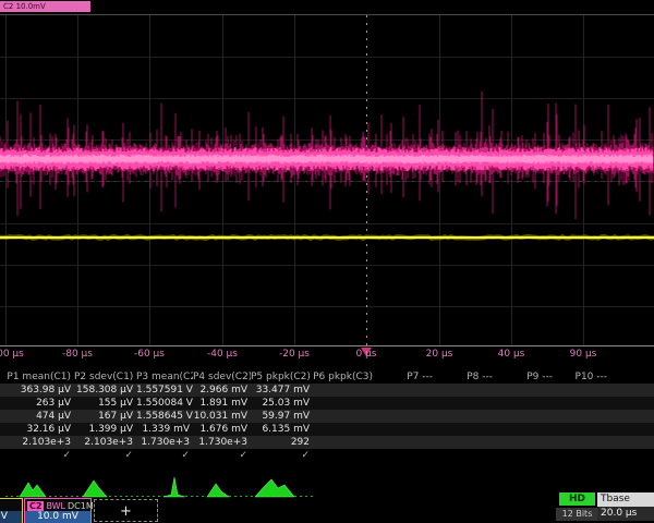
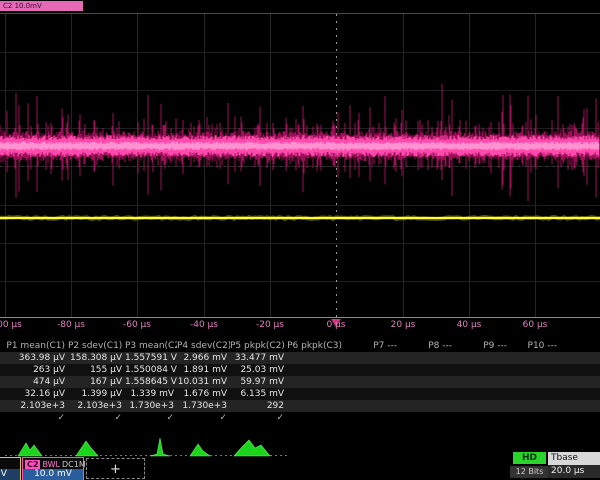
  C2 10.0mV
  -80 µs
  -60 µs
  -40 µs
  -20 µs
  0 µs
  20 µs
  40 µs
- 90 µs
+ 60 µs
  P1 mean(C1)	P2 sdev(C1)	P3 mean(C	P4 sdev(C2)	P5 pkpk(C2)	P6 pkpk(C3)	P7 ---	P8 ---	P9 ---	P10 ---
  363.98 µV	158.308 µV	1.557591 V	2.966 mV	33.477 mV
  263 µV	155 µV	1.550084 V	1.891 mV	25.03 mV
  474 µV	167 µV	1.558645 V	10.031 mV	59.97 mV
  32.16 µV	1.399 µV	1.339 mV	1.676 mV	6.135 mV
  2.103e+3	2.103e+3	1.730e+3	1.730e+3	292
  ✓	✓	✓	✓	✓
  C2
  BWL
  DC1M
  10.0 mV
  +
  HD
  12 Bits
  Tbase
  20.0 µs
